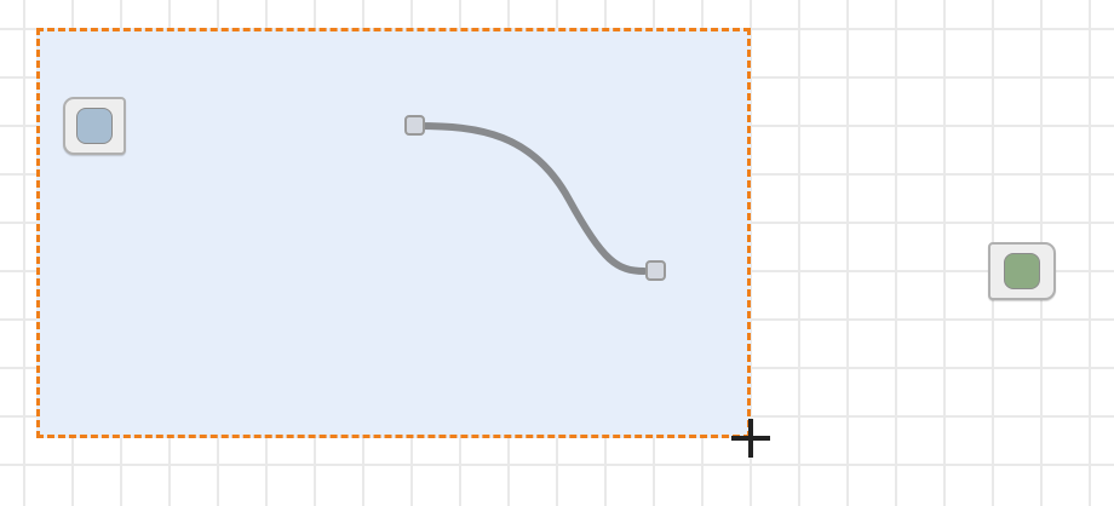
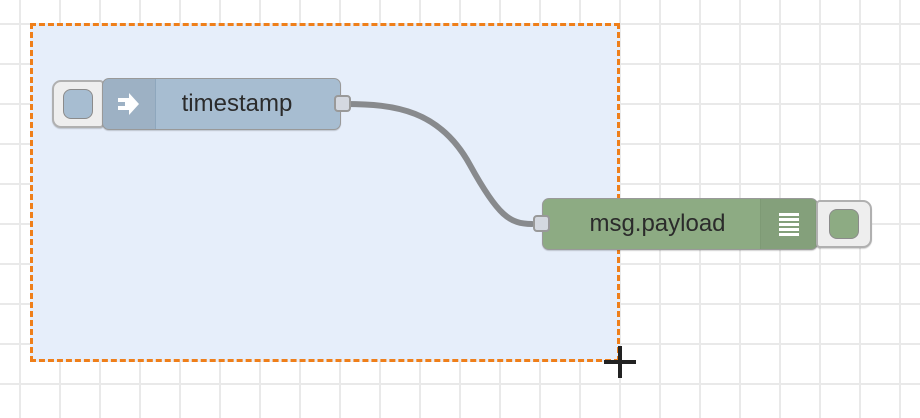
+ timestamp
+ msg.payload
